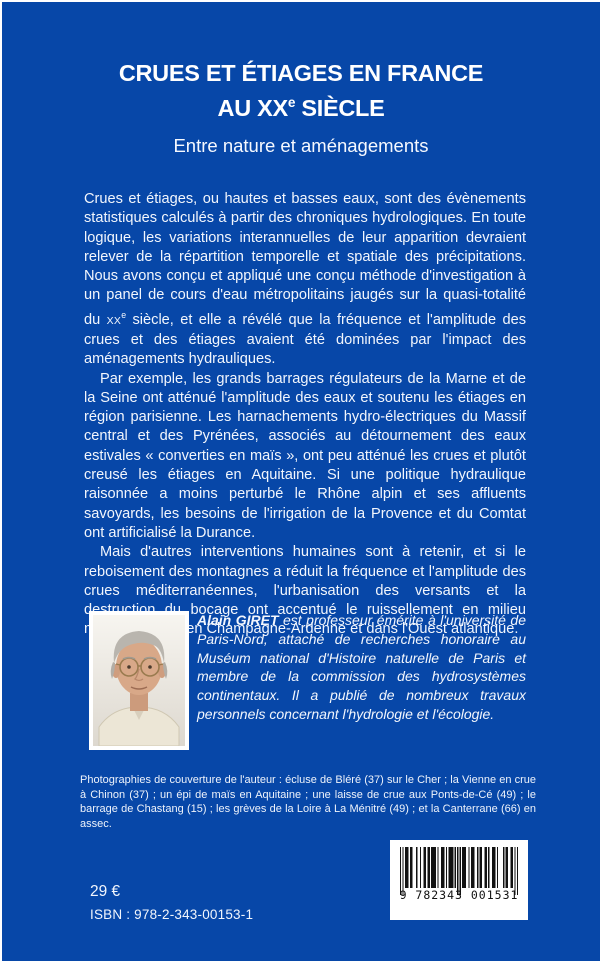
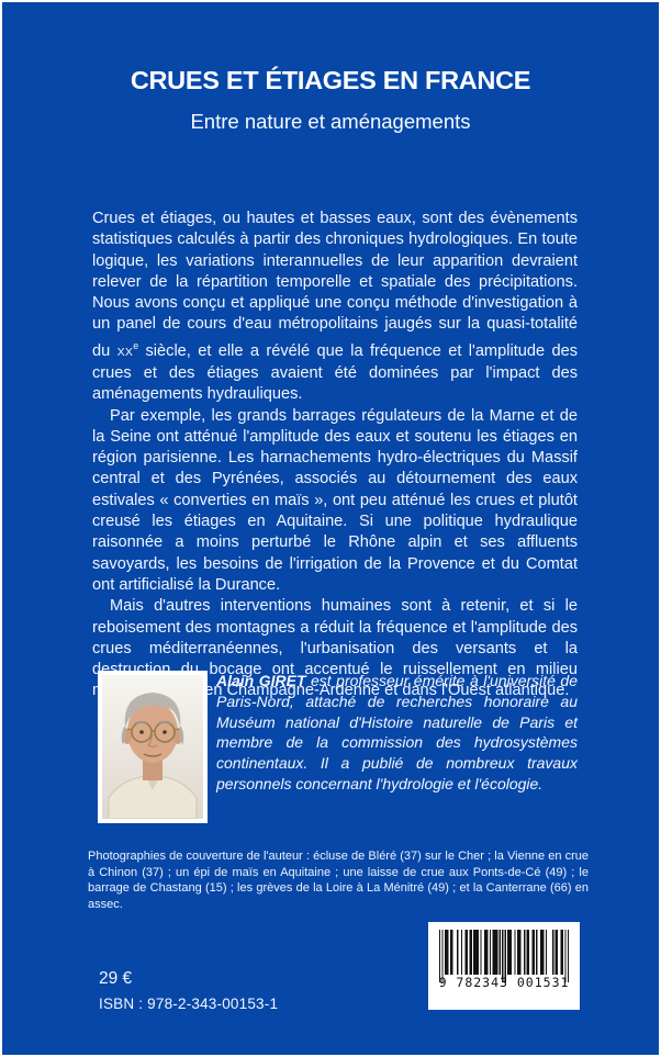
  CRUES ET ÉTIAGES EN FRANCE
- AU XXe SIÈCLE
  Entre nature et aménagements
  Crues et étiages, ou hautes et basses eaux, sont des évènements statistiques calculés à partir des chroniques hydrologiques. En toute logique, les variations interannuelles de leur apparition devraient relever de la répartition temporelle et spatiale des précipitations. Nous avons conçu et appliqué une conçu méthode d'investigation à un panel de cours d'eau métropolitains jaugés sur la quasi-totalité du XXe siècle, et elle a révélé que la fréquence et l'amplitude des crues et des étiages avaient été dominées par l'impact des aménagements hydrauliques.
  Par exemple, les grands barrages régulateurs de la Marne et de la Seine ont atténué l'amplitude des eaux et soutenu les étiages en région parisienne. Les harnachements hydro-électriques du Massif central et des Pyrénées, associés au détournement des eaux estivales « converties en maïs », ont peu atténué les crues et plutôt creusé les étiages en Aquitaine. Si une politique hydraulique raisonnée a moins perturbé le Rhône alpin et ses affluents savoyards, les besoins de l'irrigation de la Provence et du Comtat ont artificialisé la Durance.
  Mais d'autres interventions humaines sont à retenir, et si le reboisement des montagnes a réduit la fréquence et l'amplitude des crues méditerranéennes, l'urbanisation des versants et la bocage ont accentué le ruissellement en milieu en Champagne-Ardenne et dans l'Ouest atlantique.
  Alain GIRET est professeur émérite à l'université de Paris-Nord, attaché de recherches honoraire au Muséum national d'Histoire naturelle de Paris et membre de la commission des hydrosystèmes continentaux. Il a publié de nombreux travaux personnels concernant l'hydrologie et l'écologie.
  Photographies de couverture de l'auteur : écluse de Bléré (37) sur le Cher ; la Vienne en crue à Chinon (37) ; un épi de maïs en Aquitaine ; une laisse de crue aux Ponts-de-Cé (49) ; le barrage de Chastang (15) ; les grèves de la Loire à La Ménitré (49) ; et la Canterrane (66) en assec.
  29 €
  ISBN : 978-2-343-00153-1
  9 782343 001531
